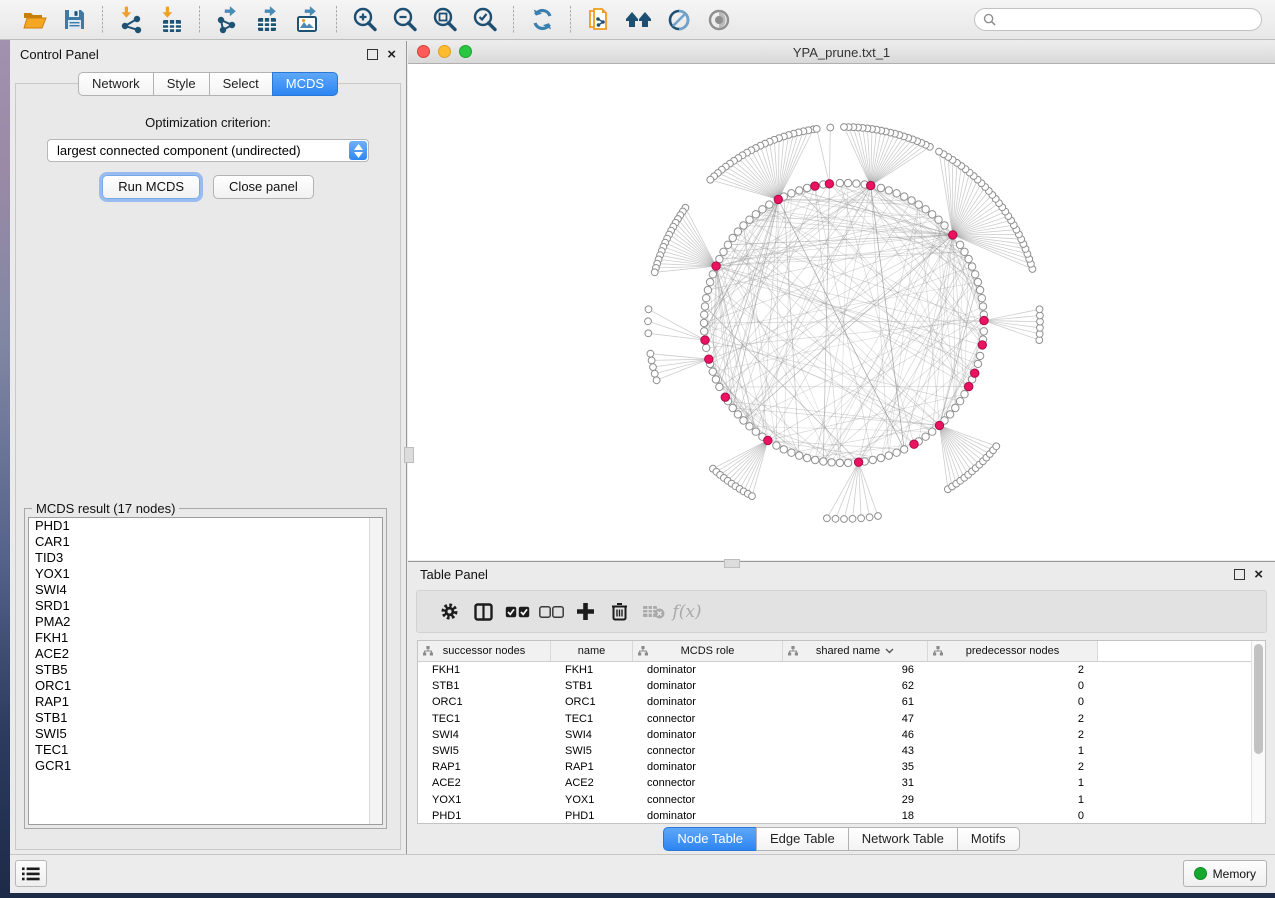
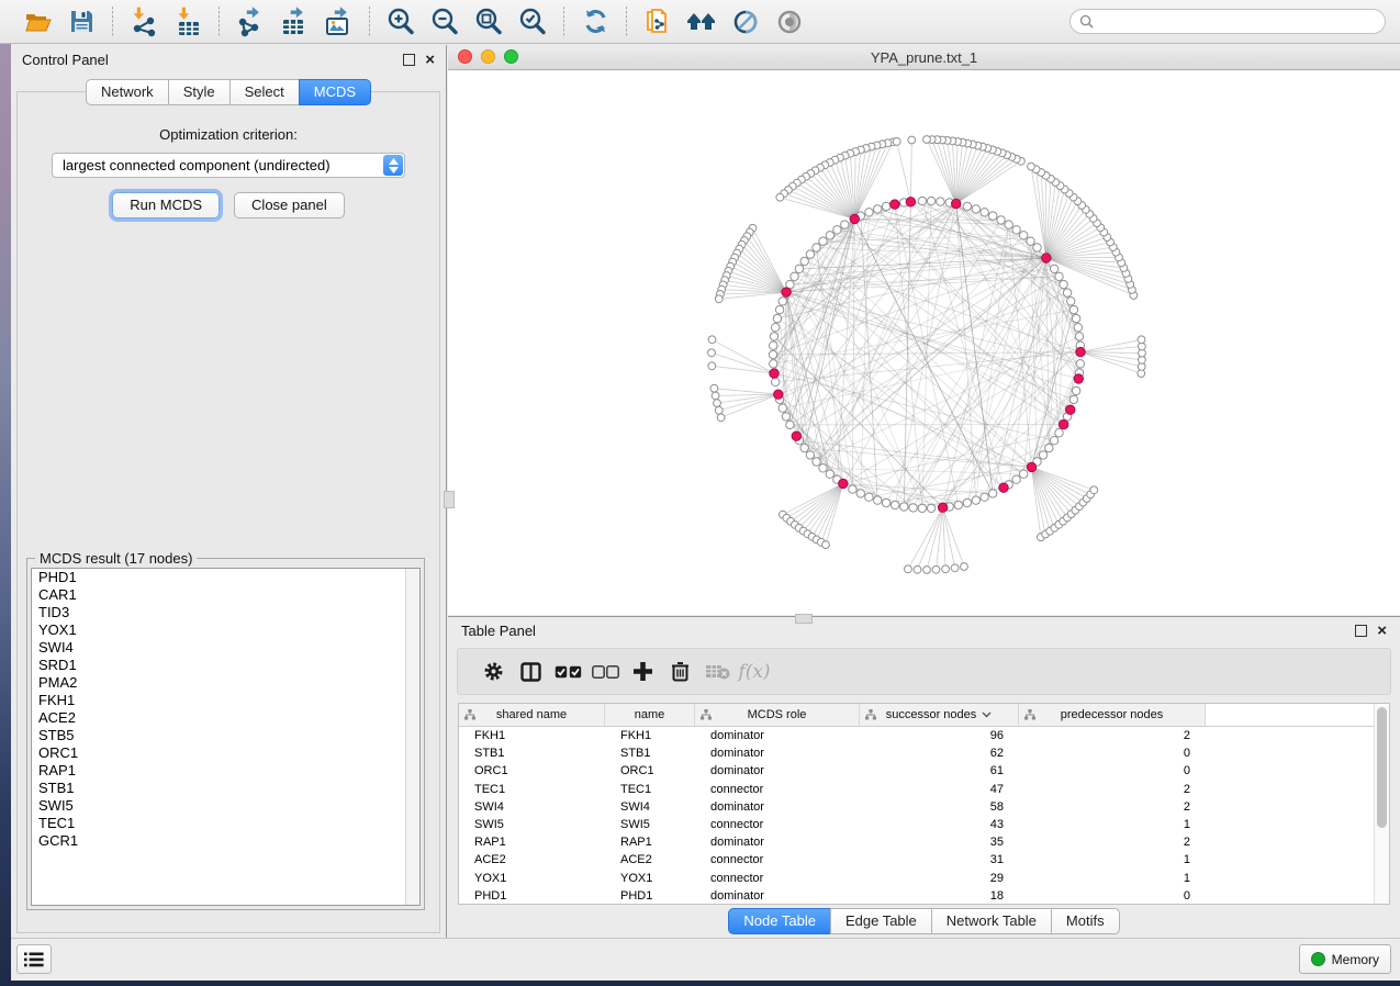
  Control Panel
  ×
  Network
  Style
  Select
  MCDS
  Optimization criterion:
  largest connected component (undirected)
  Run MCDS
  Close panel
  MCDS result (17 nodes)
  PHD1
  CAR1
  TID3
  YOX1
  SWI4
  SRD1
  PMA2
  FKH1
  ACE2
  STB5
  ORC1
  RAP1
  STB1
  SWI5
  TEC1
  GCR1
  YPA_prune.txt_1
  Table Panel
  ×
  f(x)
- successor nodes
+ shared name
  name
  MCDS role
- shared name
+ successor nodes
  predecessor nodes
  FKH1
  FKH1
  dominator
  96
  2
  STB1
  STB1
  dominator
  62
  0
  ORC1
  ORC1
  dominator
  61
  0
  TEC1
  TEC1
  connector
  47
  2
  SWI4
  SWI4
  dominator
- 46
+ 58
  2
  SWI5
  SWI5
  connector
  43
  1
  RAP1
  RAP1
  dominator
  35
  2
  ACE2
  ACE2
  connector
  31
  1
  YOX1
  YOX1
  connector
  29
  1
  PHD1
  PHD1
  dominator
  18
  0
  Node Table
  Edge Table
  Network Table
  Motifs
  Memory
